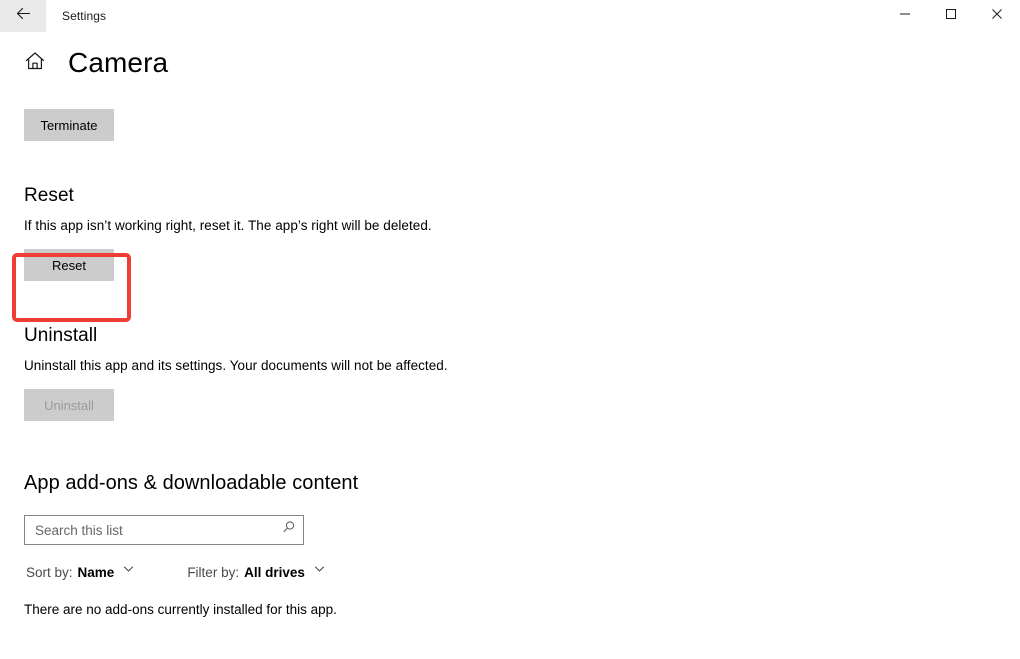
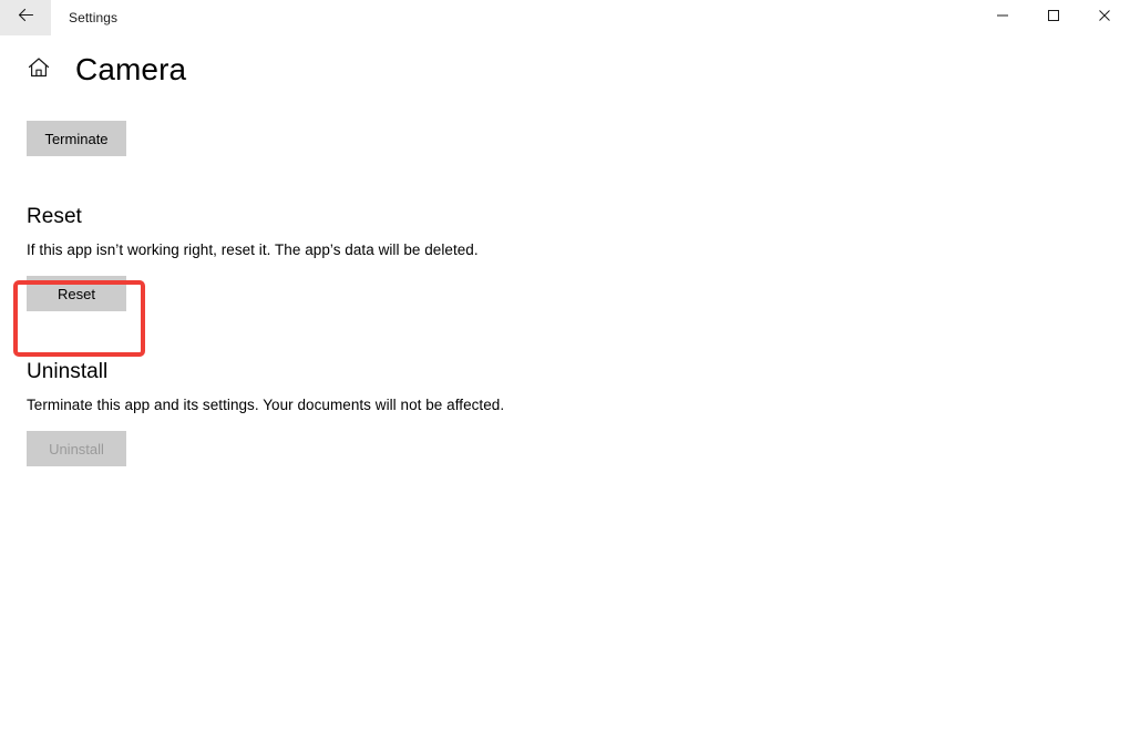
  Settings
  Camera
  Terminate
  Reset
- If this app isn’t working right, reset it. The app’s right will be deleted.
+ If this app isn’t working right, reset it. The app’s data will be deleted.
  Reset
  Uninstall
- Uninstall this app and its settings. Your documents will not be affected.
+ Terminate this app and its settings. Your documents will not be affected.
  Uninstall
- App add-ons & downloadable content
- Search this list
- Sort by:
- Name
- Filter by:
- All drives
- There are no add-ons currently installed for this app.
